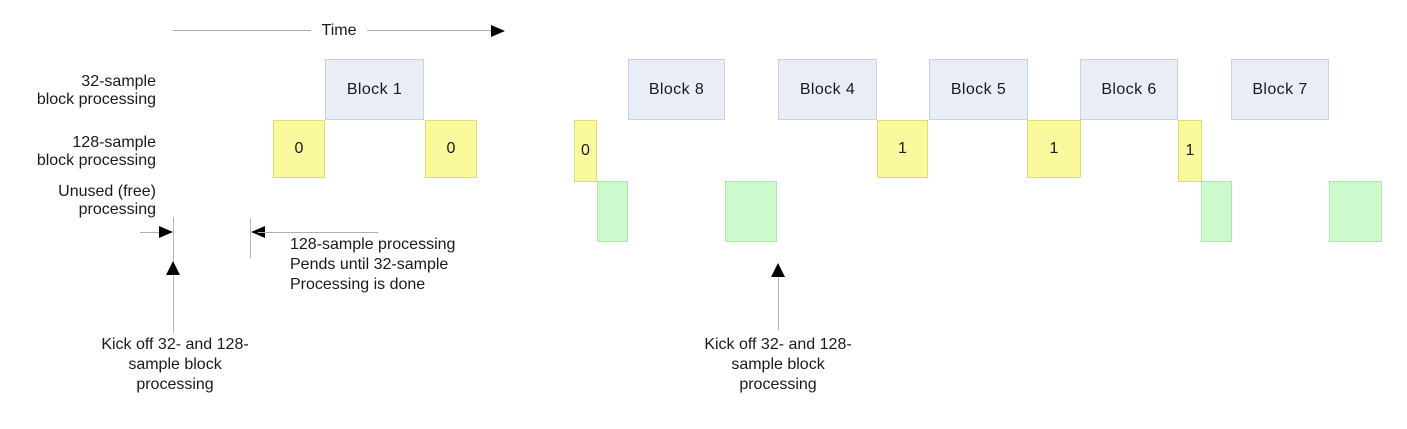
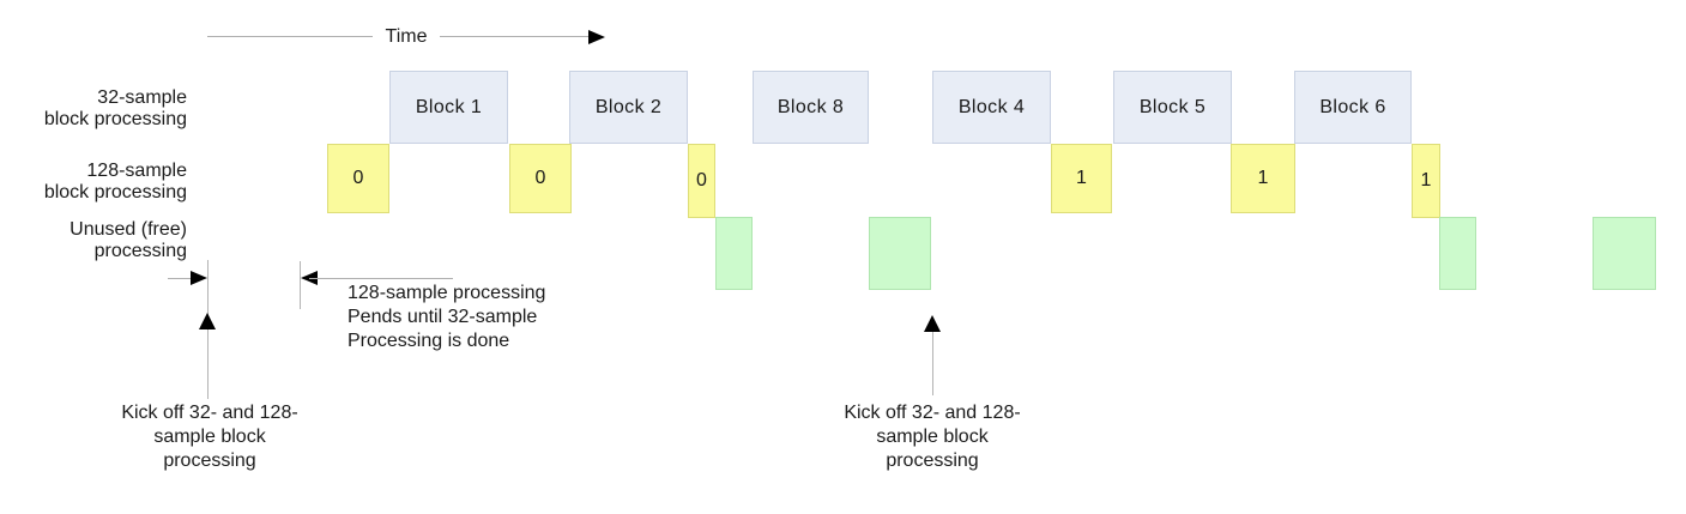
  Time
  32-sample
  block processing
  128-sample
  block processing
  Unused (free)
  processing
  Block 1
+ Block 2
  Block 8
  Block 4
  Block 5
  Block 6
- Block 7
  0
  0
  0
  1
  1
  1
  128-sample processing
  Pends until 32-sample
  Processing is done
  Kick off 32- and 128-
  sample block
  processing
  Kick off 32- and 128-
  sample block
  processing
